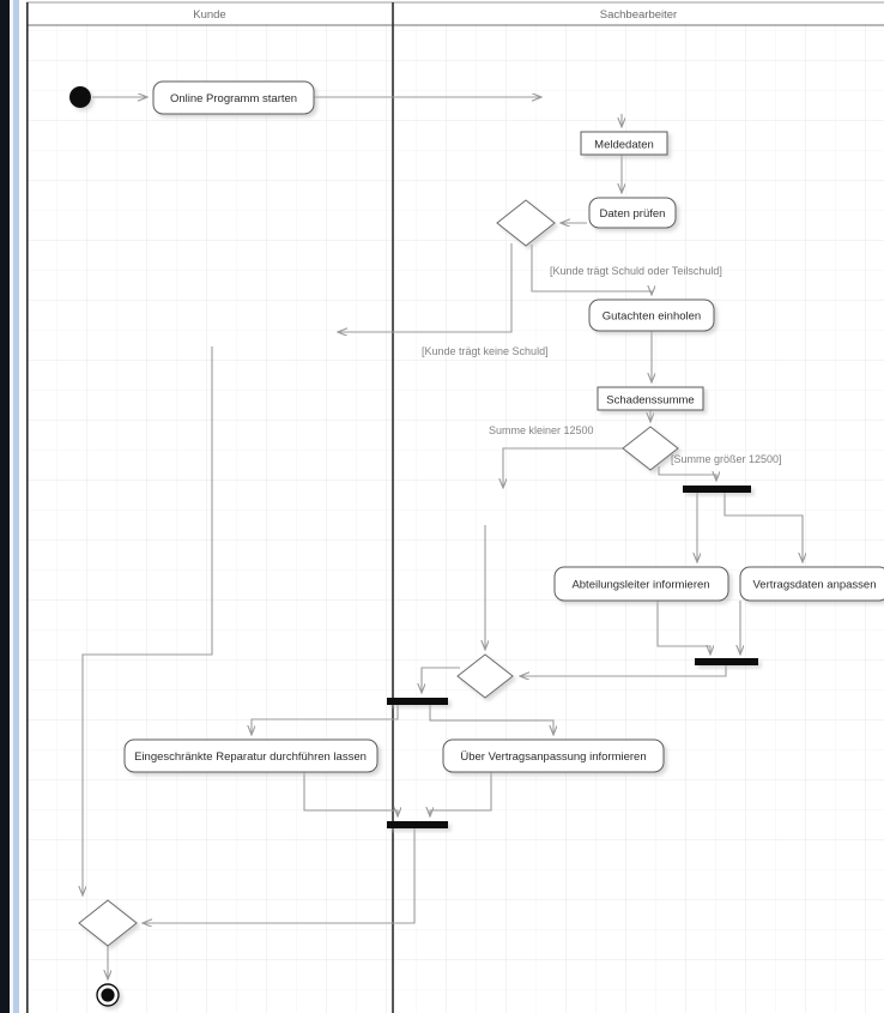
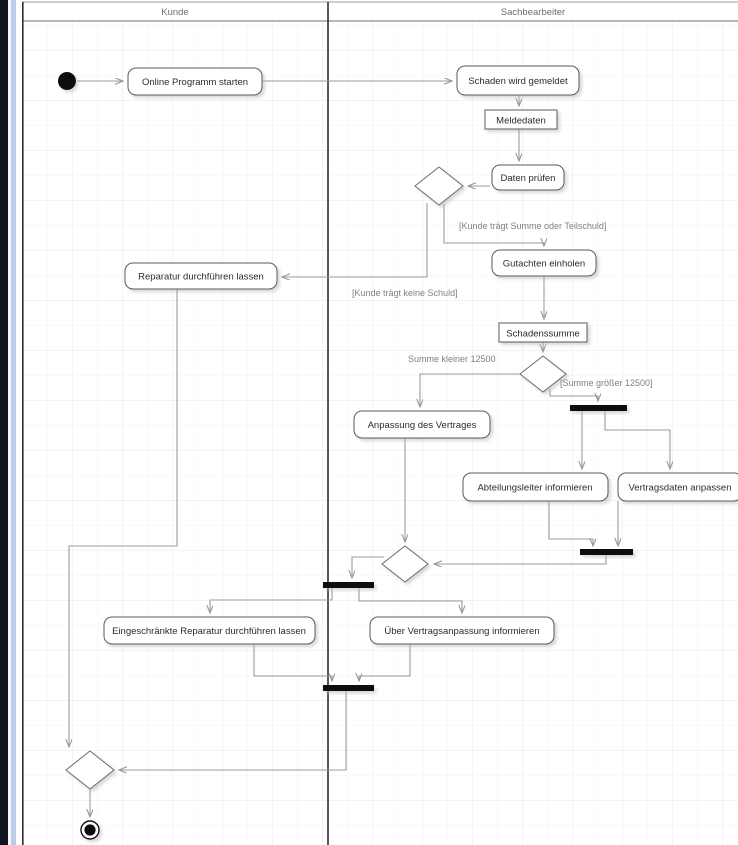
  Kunde
  Sachbearbeiter
  Online Programm starten
+ Schaden wird gemeldet
  Meldedaten
  Daten prüfen
+ Reparatur durchführen lassen
  Gutachten einholen
  Schadenssumme
+ Anpassung des Vertrages
  Abteilungsleiter informieren
  Vertragsdaten anpassen
  Eingeschränkte Reparatur durchführen lassen
  Über Vertragsanpassung informieren
- [Kunde trägt Schuld oder Teilschuld]
+ [Kunde trägt Summe oder Teilschuld]
  [Kunde trägt keine Schuld]
  Summe kleiner 12500
  [Summe größer 12500]
